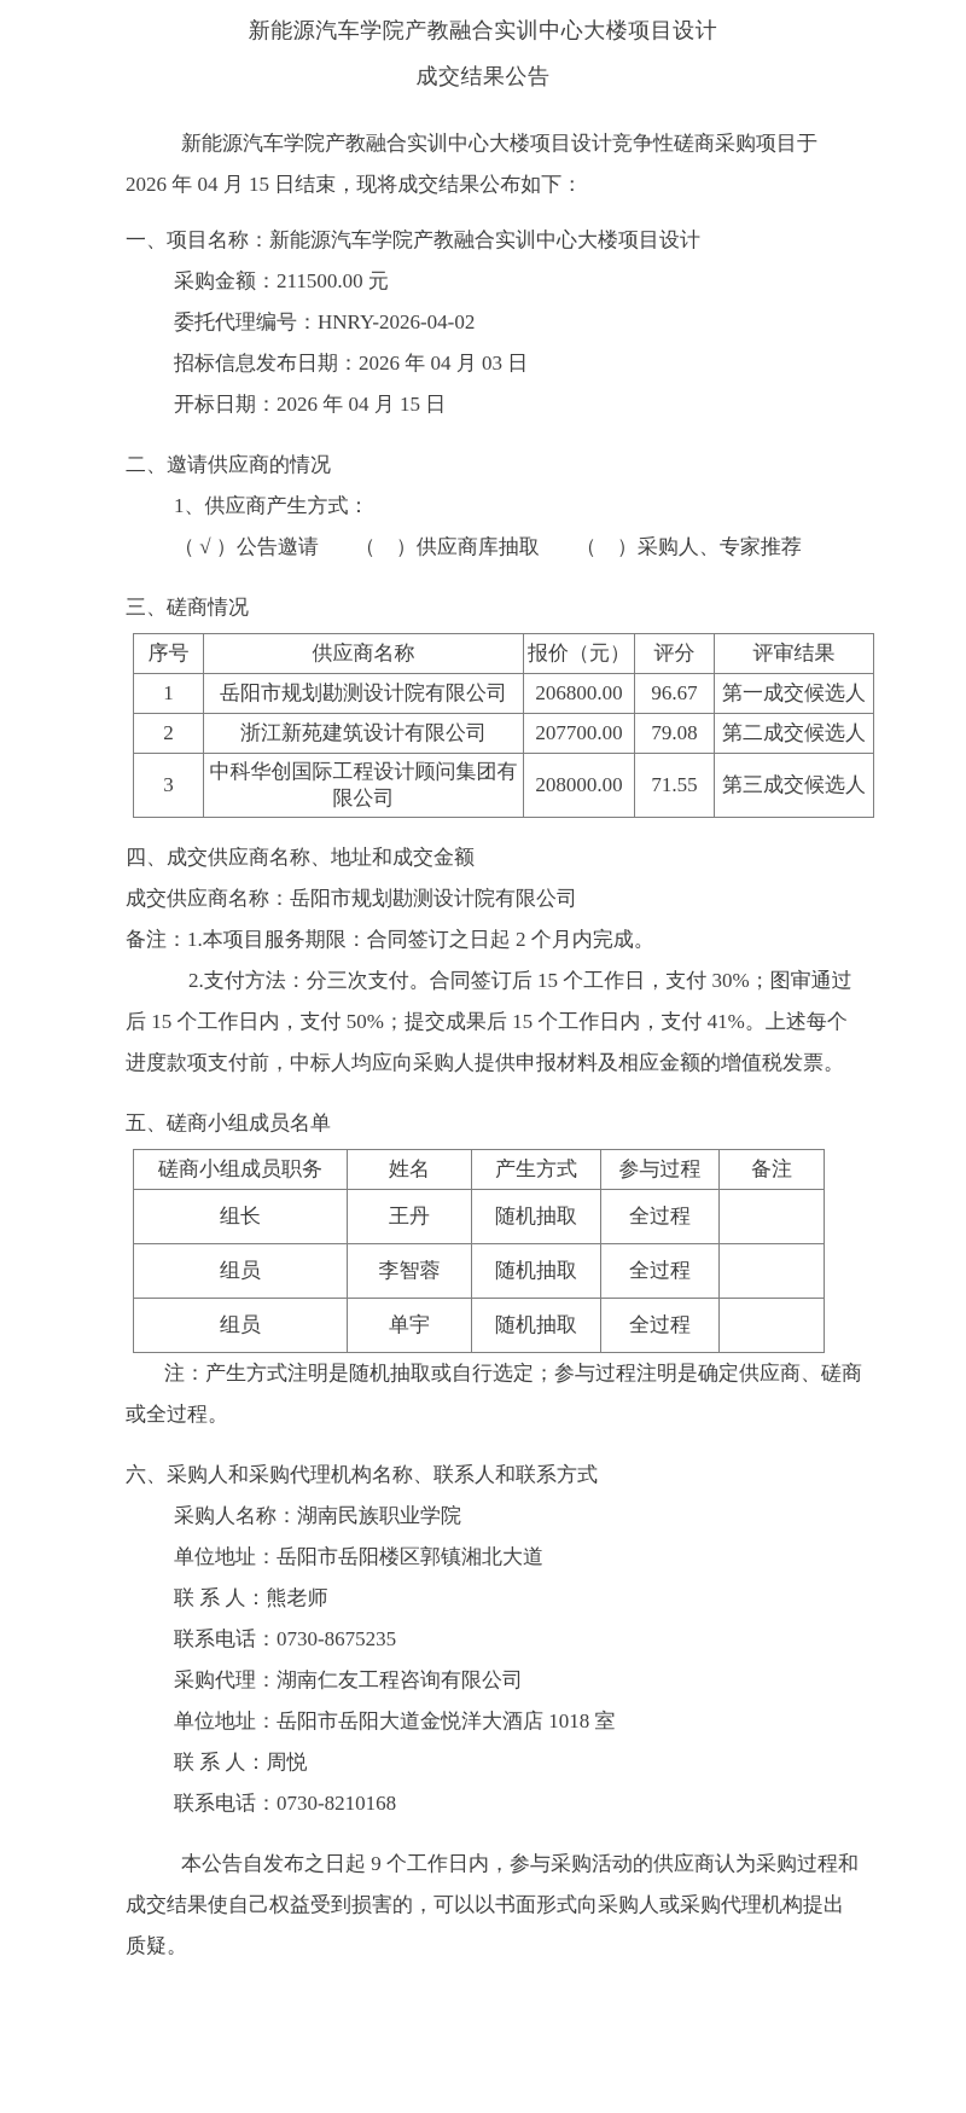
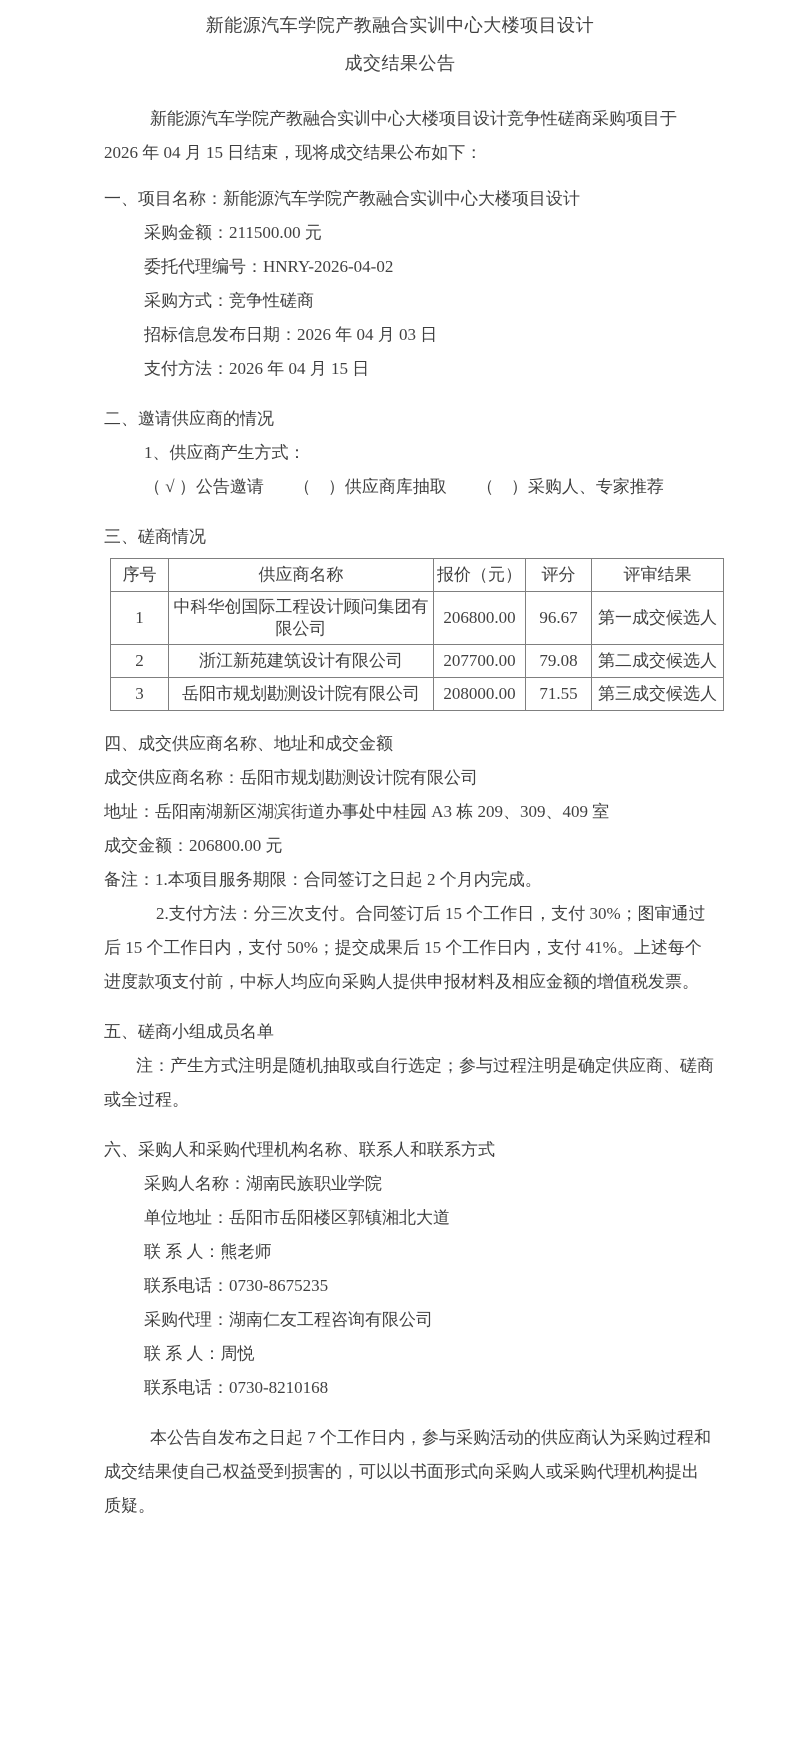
  新能源汽车学院产教融合实训中心大楼项目设计
  成交结果公告
  新能源汽车学院产教融合实训中心大楼项目设计竞争性磋商采购项目于 2026 年 04 月 15 日结束，现将成交结果公布如下：
  一、项目名称：新能源汽车学院产教融合实训中心大楼项目设计
  采购金额：211500.00 元
  委托代理编号：HNRY-2026-04-02
+ 采购方式：竞争性磋商
  招标信息发布日期：2026 年 04 月 03 日
- 开标日期：2026 年 04 月 15 日
+ 支付方法：2026 年 04 月 15 日
  二、邀请供应商的情况
  1、供应商产生方式：
  （ √ ）公告邀请
  （ ）供应商库抽取
  （ ）采购人、专家推荐
  三、磋商情况
  序号	供应商名称	报价（元）	评分	评审结果
- 1	岳阳市规划勘测设计院有限公司	206800.00	96.67	第一成交候选人
+ 1	中科华创国际工程设计顾问集团有限公司	206800.00	96.67	第一成交候选人
  2	浙江新苑建筑设计有限公司	207700.00	79.08	第二成交候选人
- 3	中科华创国际工程设计顾问集团有限公司	208000.00	71.55	第三成交候选人
+ 3	岳阳市规划勘测设计院有限公司	208000.00	71.55	第三成交候选人
  四、成交供应商名称、地址和成交金额
  成交供应商名称：岳阳市规划勘测设计院有限公司
+ 地址：岳阳南湖新区湖滨街道办事处中桂园 A3 栋 209、309、409 室
+ 成交金额：206800.00 元
  备注：1.本项目服务期限：合同签订之日起 2 个月内完成。
  2.支付方法：分三次支付。合同签订后 15 个工作日，支付 30%；图审通过后 15 个工作日内，支付 50%；提交成果后 15 个工作日内，支付 41%。上述每个进度款项支付前，中标人均应向采购人提供申报材料及相应金额的增值税发票。
  五、磋商小组成员名单
- 磋商小组成员职务	姓名	产生方式	参与过程	备注
- 组长	王丹	随机抽取	全过程
- 组员	李智蓉	随机抽取	全过程
- 组员	单宇	随机抽取	全过程
  注：产生方式注明是随机抽取或自行选定；参与过程注明是确定供应商、磋商或全过程。
  六、采购人和采购代理机构名称、联系人和联系方式
  采购人名称：湖南民族职业学院
  单位地址：岳阳市岳阳楼区郭镇湘北大道
  联 系 人：熊老师
  联系电话：0730-8675235
  采购代理：湖南仁友工程咨询有限公司
- 单位地址：岳阳市岳阳大道金悦洋大酒店 1018 室
  联 系 人：周悦
  联系电话：0730-8210168
- 本公告自发布之日起 9 个工作日内，参与采购活动的供应商认为采购过程和成交结果使自己权益受到损害的，可以以书面形式向采购人或采购代理机构提出质疑。
+ 本公告自发布之日起 7 个工作日内，参与采购活动的供应商认为采购过程和成交结果使自己权益受到损害的，可以以书面形式向采购人或采购代理机构提出质疑。
